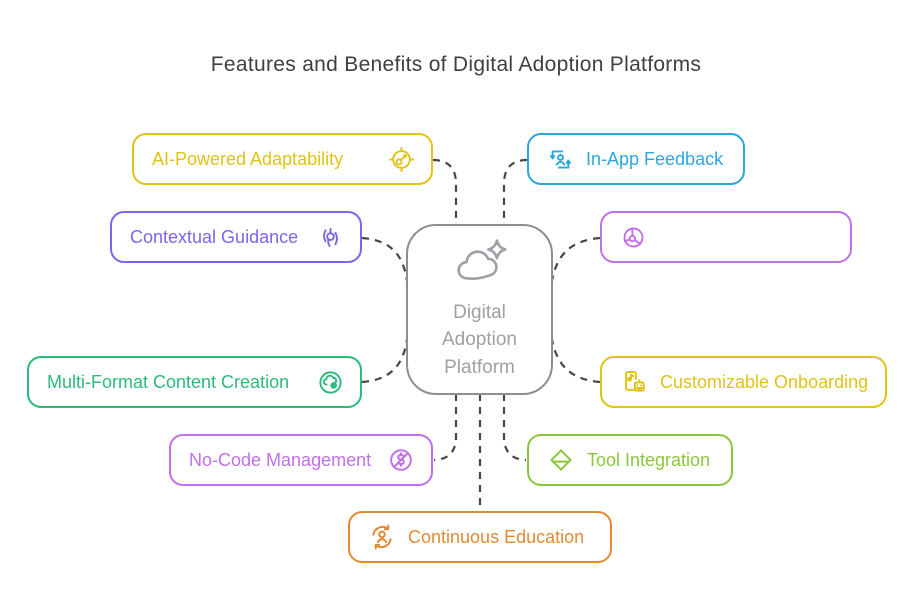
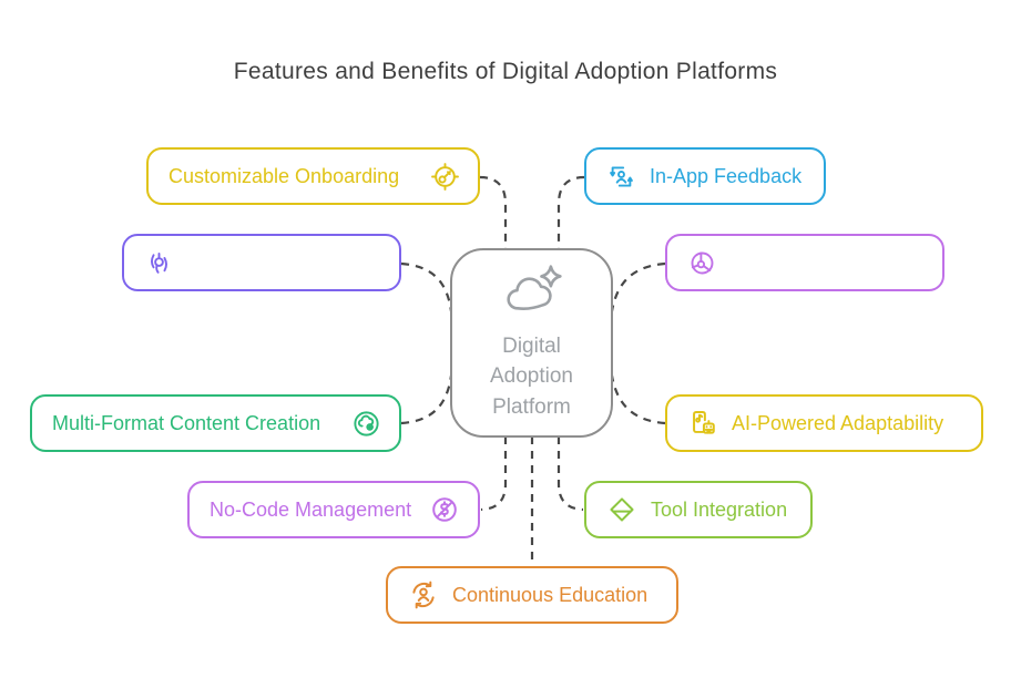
  Features and Benefits of Digital Adoption Platforms
  Digital Adoption Platform
- AI-Powered Adaptability
+ Customizable Onboarding
  In-App Feedback
- Contextual Guidance
  Multi-Format Content Creation
- Customizable Onboarding
+ AI-Powered Adaptability
  No-Code Management
  Tool Integration
  Continuous Education
